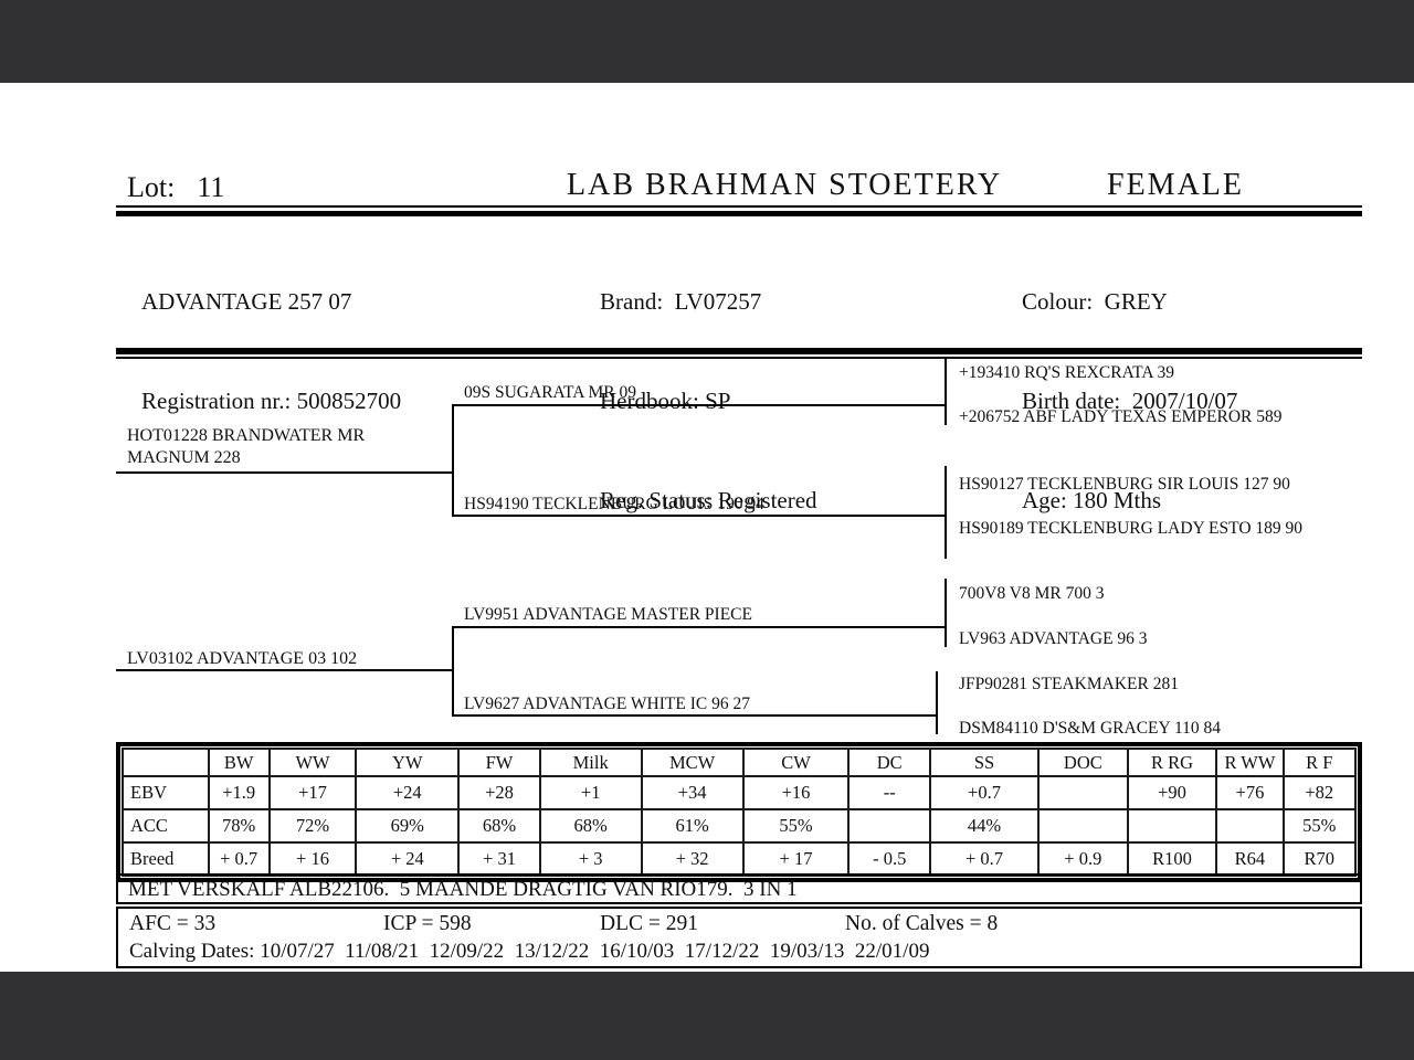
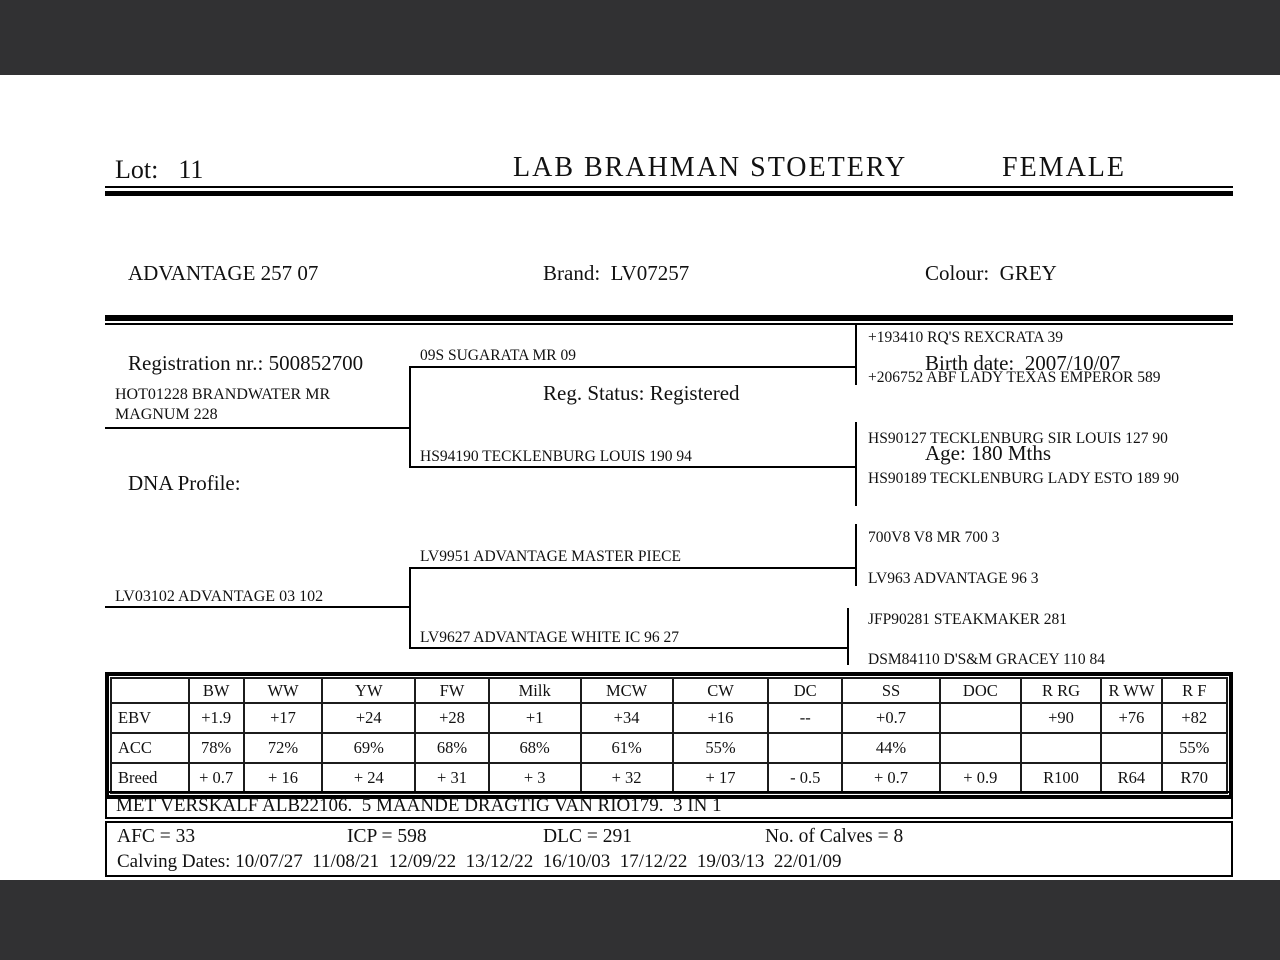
  Lot: 11
  LAB BRAHMAN STOETERY
  FEMALE
  ADVANTAGE 257 07
  Registration nr.: 500852700
+ DNA Profile:
  Brand: LV07257
- Herdbook: SP
  Reg. Status: Registered
  Colour: GREY
  Birth date: 2007/10/07
  Age: 180 Mths
  HOT01228 BRANDWATER MR MAGNUM 228
  LV03102 ADVANTAGE 03 102
  09S SUGARATA MR 09
  HS94190 TECKLENBURG LOUIS 190 94
  LV9951 ADVANTAGE MASTER PIECE
  LV9627 ADVANTAGE WHITE IC 96 27
  +193410 RQ'S REXCRATA 39
  +206752 ABF LADY TEXAS EMPEROR 589
  HS90127 TECKLENBURG SIR LOUIS 127 90
  HS90189 TECKLENBURG LADY ESTO 189 90
  700V8 V8 MR 700 3
  LV963 ADVANTAGE 96 3
  JFP90281 STEAKMAKER 281
  DSM84110 D'S&M GRACEY 110 84
  	BW	WW	YW	FW	Milk	MCW	CW	DC	SS	DOC	R RG	R WW	R F
  EBV	+1.9	+17	+24	+28	+1	+34	+16	--	+0.7		+90	+76	+82
  ACC	78%	72%	69%	68%	68%	61%	55%		44%				55%
  Breed	+ 0.7	+ 16	+ 24	+ 31	+ 3	+ 32	+ 17	- 0.5	+ 0.7	+ 0.9	R100	R64	R70
  MET VERSKALF ALB22106. 5 MAANDE DRAGTIG VAN RIO179. 3 IN 1
  AFC = 33
  ICP = 598
  DLC = 291
  No. of Calves = 8
  Calving Dates: 10/07/27 11/08/21 12/09/22 13/12/22 16/10/03 17/12/22 19/03/13 22/01/09
